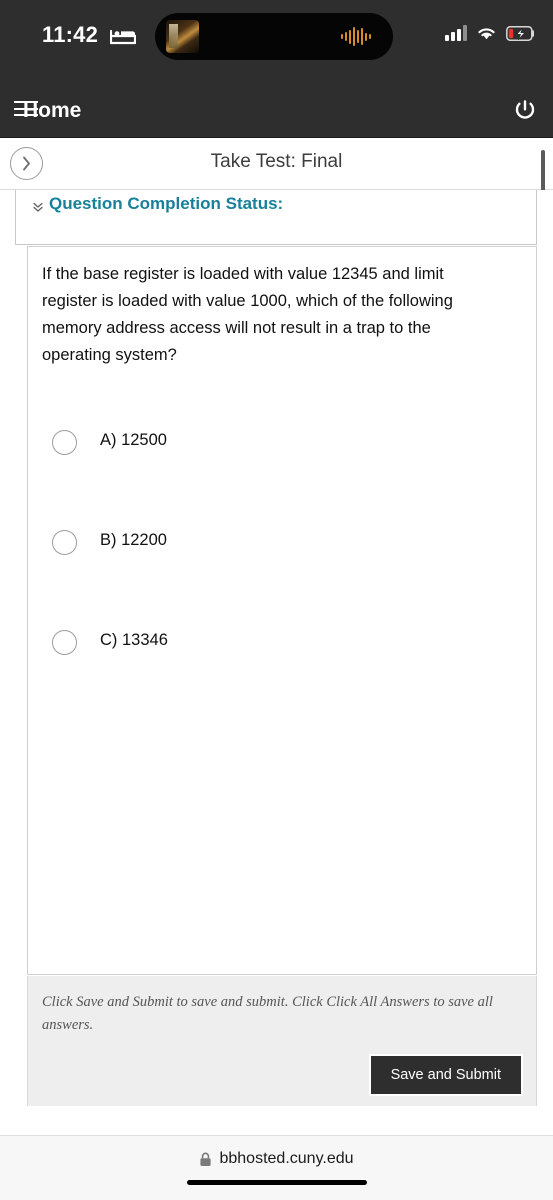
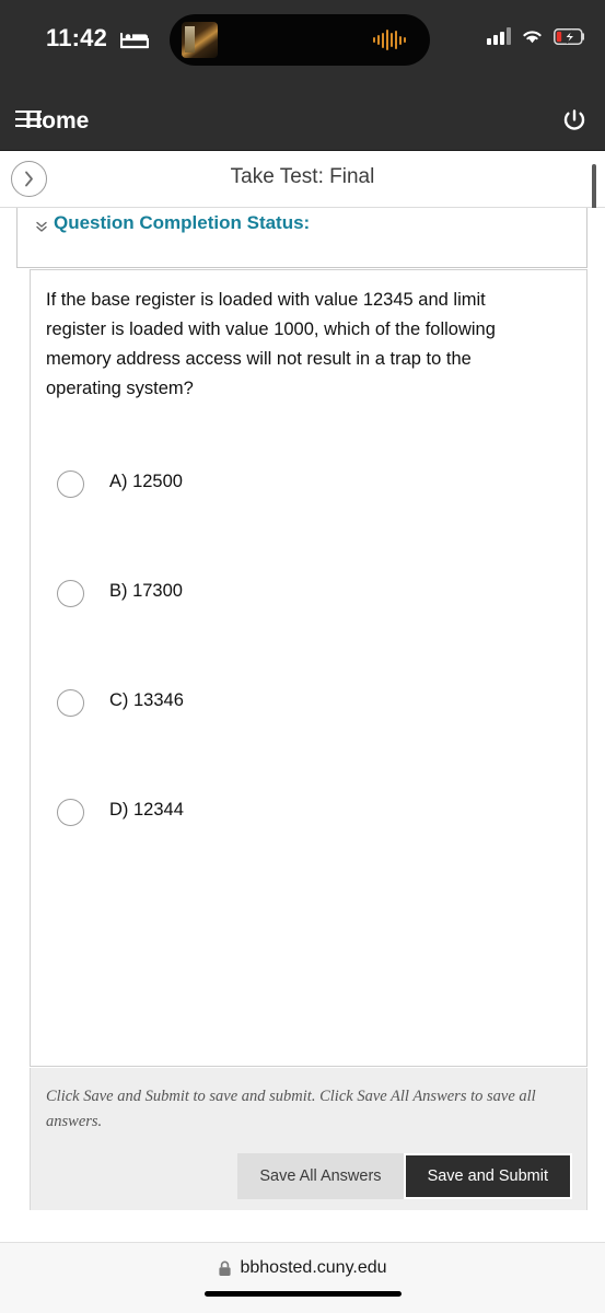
  11:42
  Home
  Take Test: Final
  Question Completion Status:
  If the base register is loaded with value 12345 and limit register is loaded with value 1000, which of the following memory address access will not result in a trap to the operating system?
  A) 12500
- B) 12200
+ B) 17300
  C) 13346
+ D) 12344
- Click Save and Submit to save and submit. Click Click All Answers to save all answers.
+ Click Save and Submit to save and submit. Click Save All Answers to save all answers.
+ Save All Answers
  Save and Submit
  bbhosted.cuny.edu
